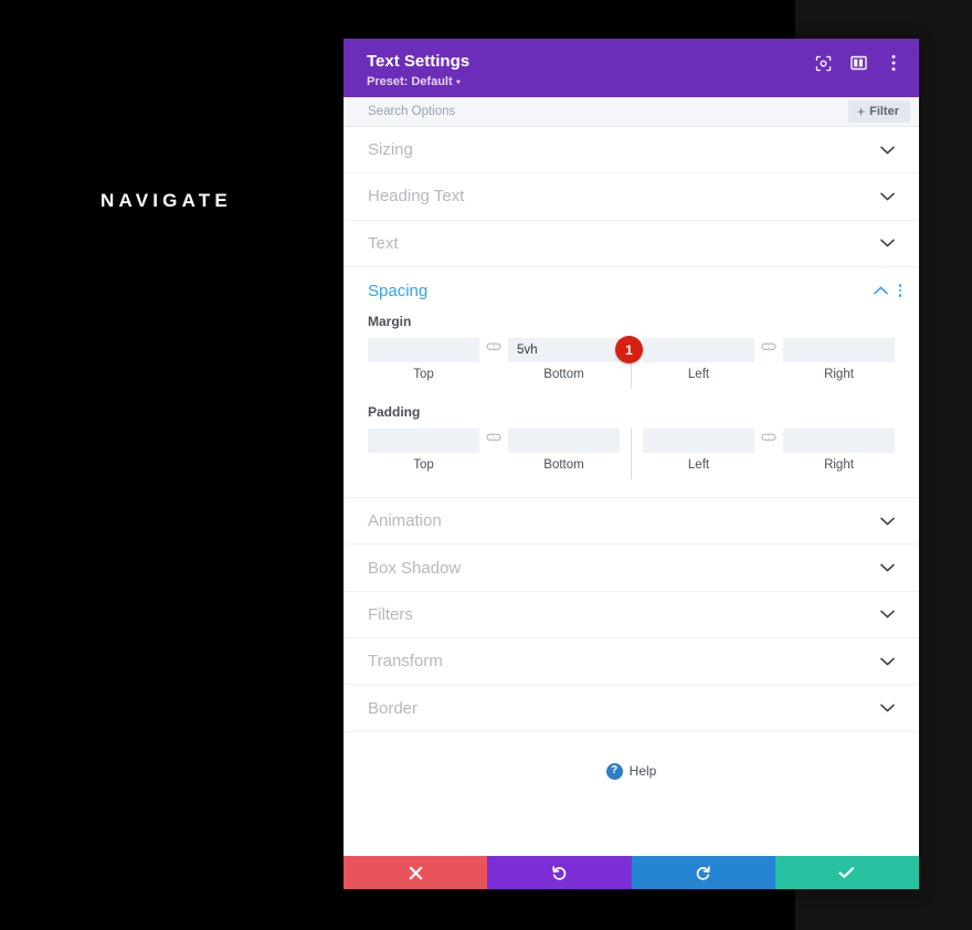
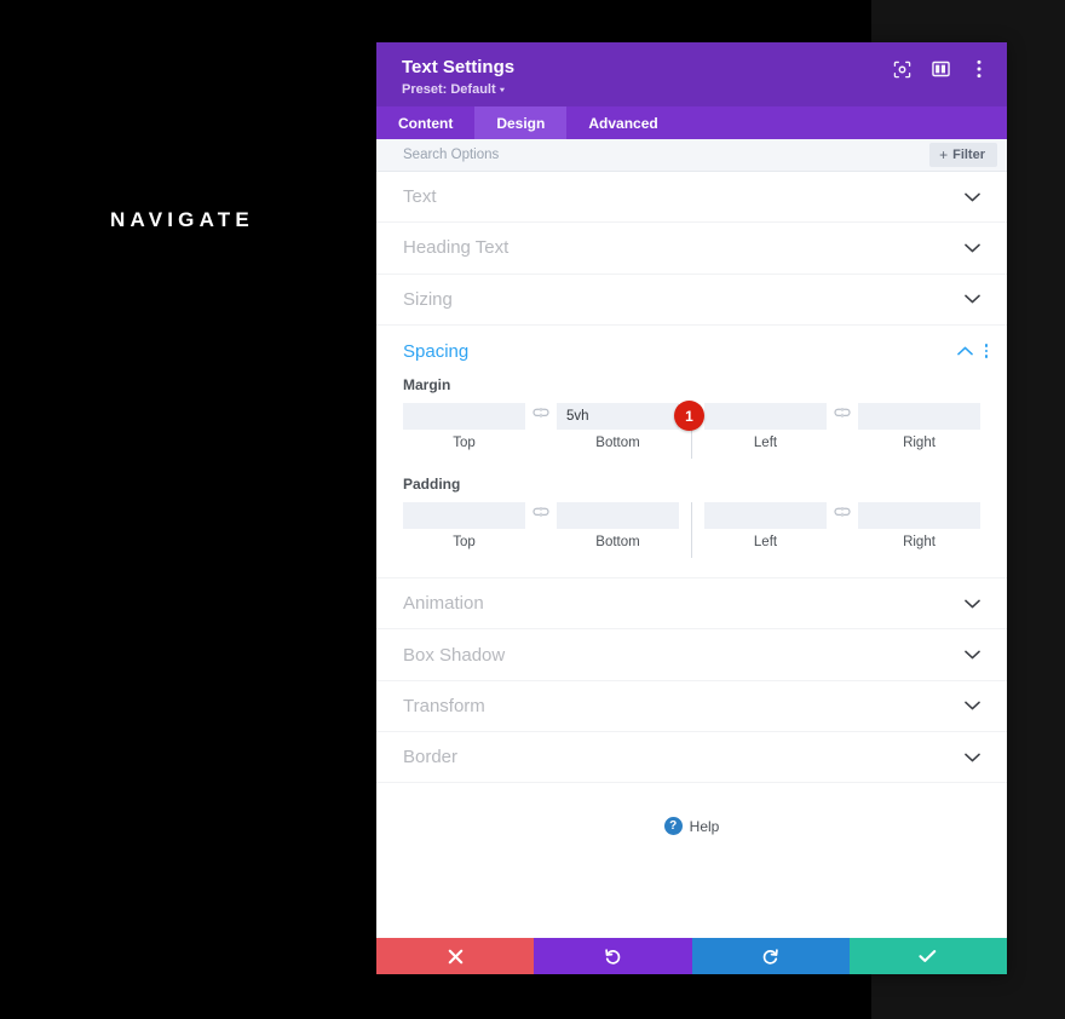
  NAVIGATE
  Text Settings
  Preset: Default
+ Content
+ Design
+ Advanced
  Search Options
  +
  Filter
- Sizing
+ Text
  Heading Text
- Text
+ Sizing
  Spacing
  Margin
  Top
  5vh
  Bottom
  Left
  Right
  1
  Padding
  Top
  Bottom
  Left
  Right
  Animation
  Box Shadow
- Filters
  Transform
  Border
  ?
  Help
